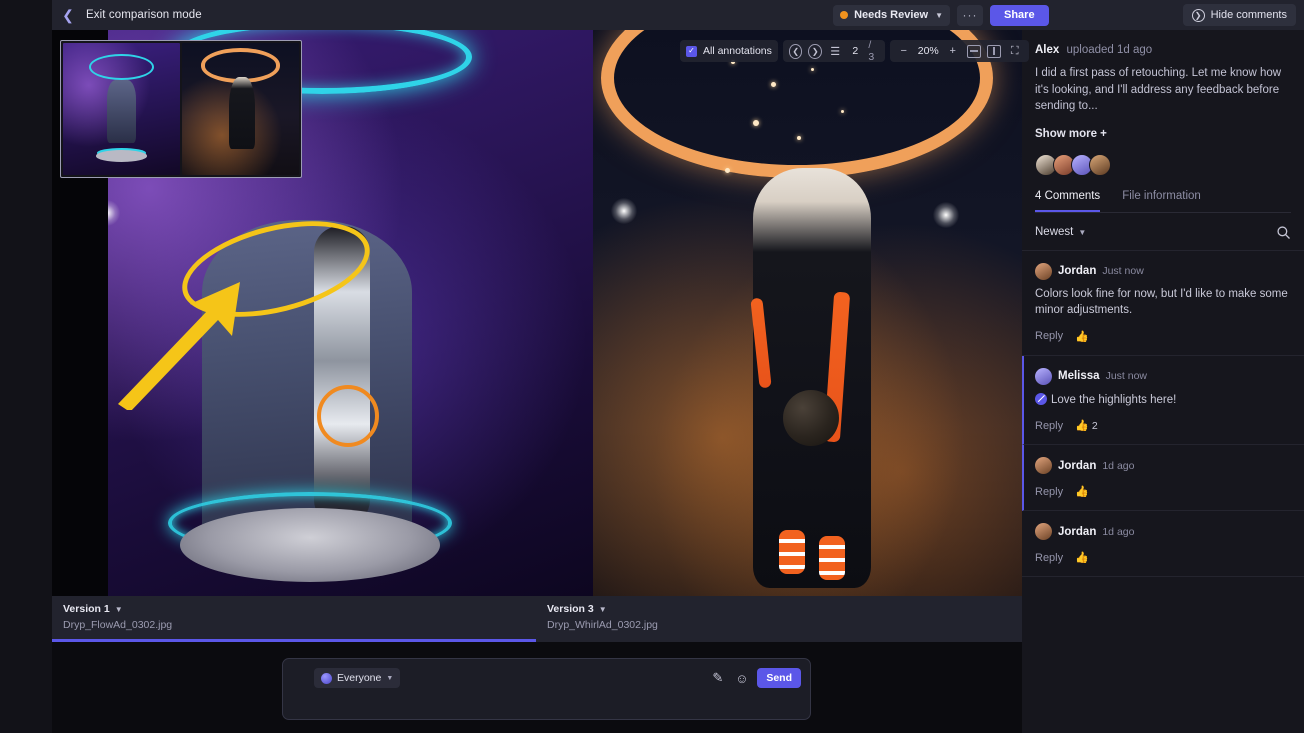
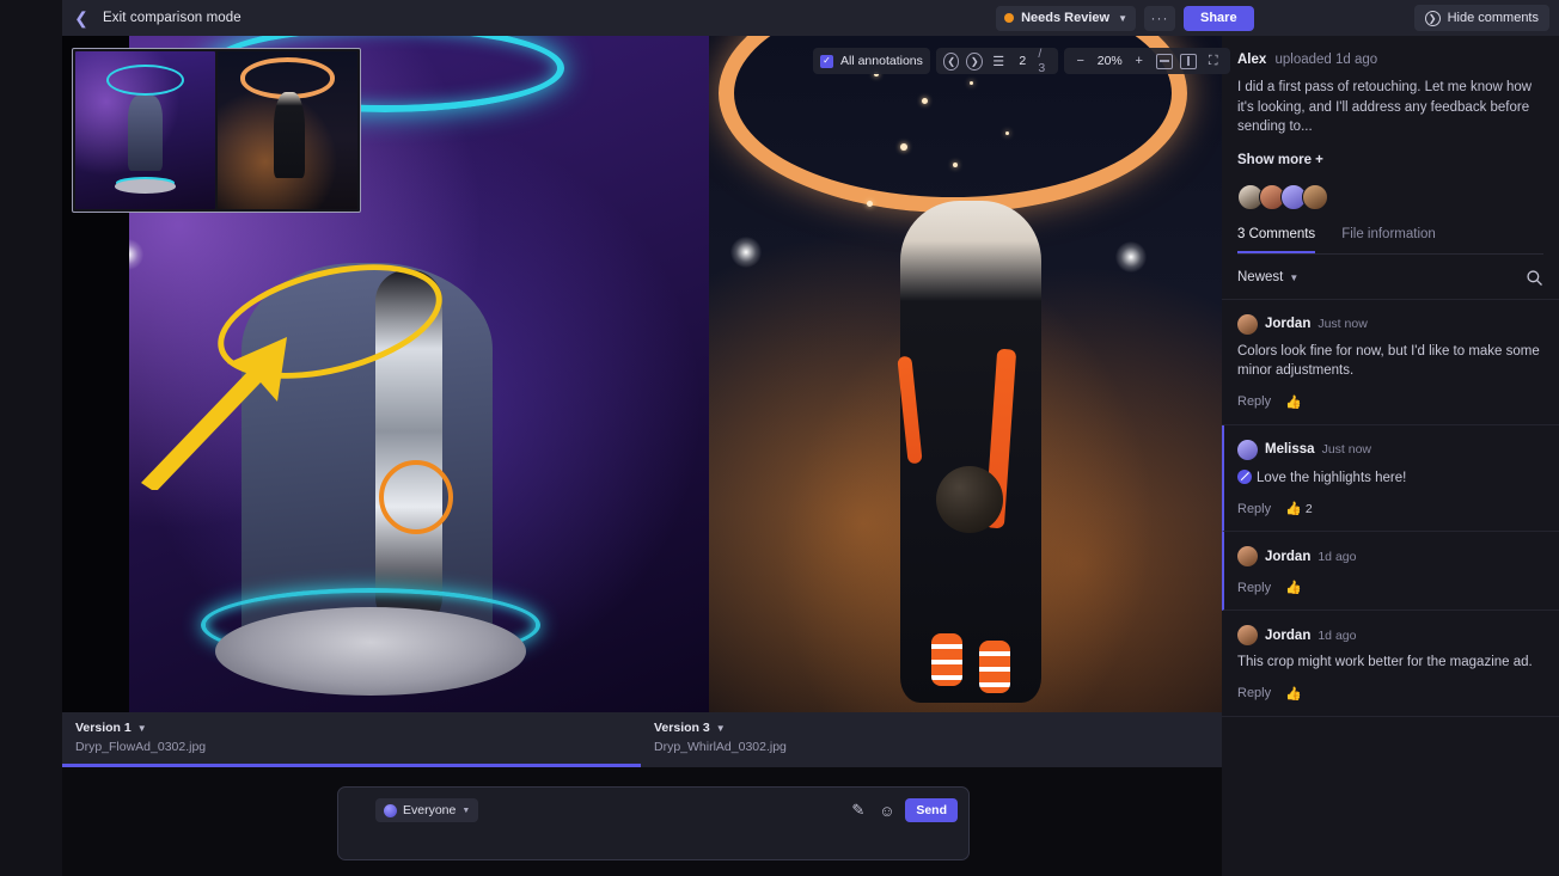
  ❮
  Exit comparison mode
  Needs Review
  ▼
  ···
  Share
  ❯
  Hide comments
  ✓
  All annotations
  ❮
  ❯
  ☰
  2
  / 3
  −
  20%
  +
  ⛶
  Version 1
  ▼
  Dryp_FlowAd_0302.jpg
  Version 3
  ▼
  Dryp_WhirlAd_0302.jpg
  Everyone
  ✎
  ☺
  Send
  Alex uploaded 1d ago
  I did a first pass of retouching. Let me know how it's looking, and I'll address any feedback before sending to...
  Show more +
- 4 Comments
+ 3 Comments
  File information
  Newest
  ▼
  Jordan
  Just now
  Colors look fine for now, but I'd like to make some minor adjustments.
  Reply
  👍
  Melissa
  Just now
  Love the highlights here!
  Reply
  👍
  2
  Jordan
  1d ago
  Reply
  👍
  Jordan
  1d ago
+ This crop might work better for the magazine ad.
  Reply
  👍
